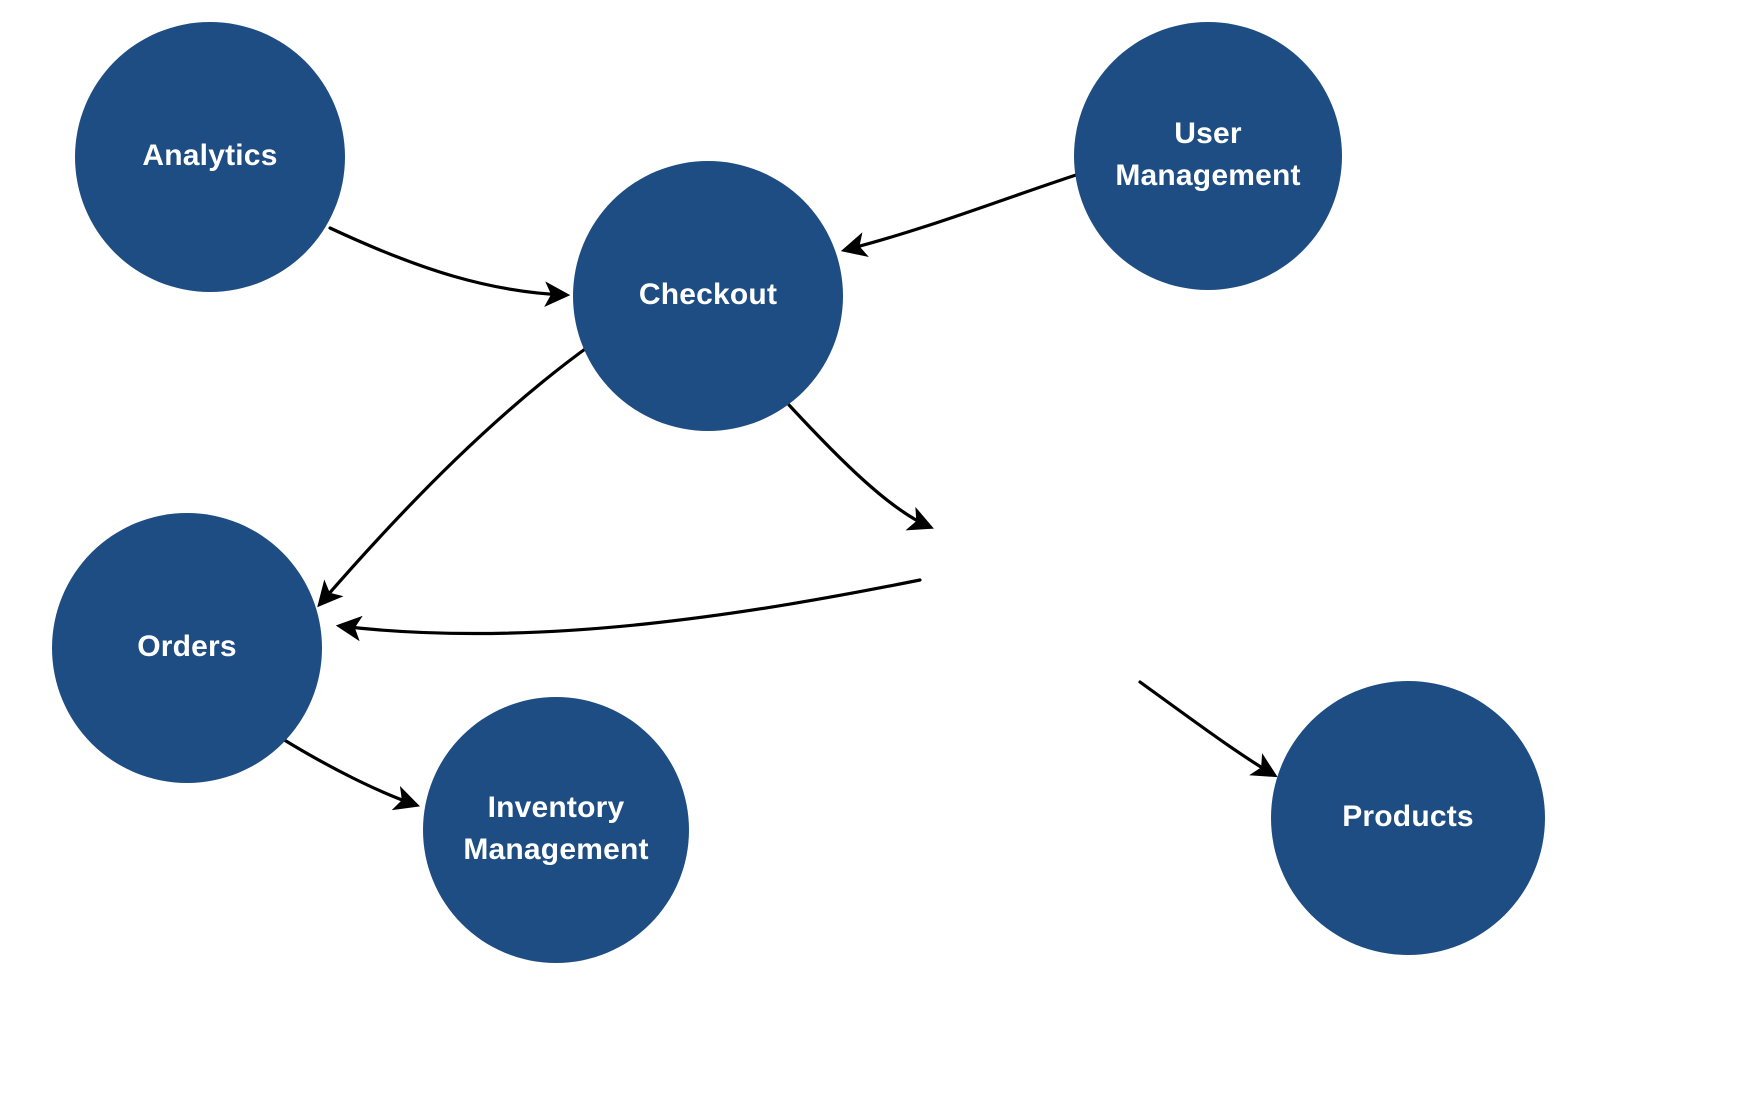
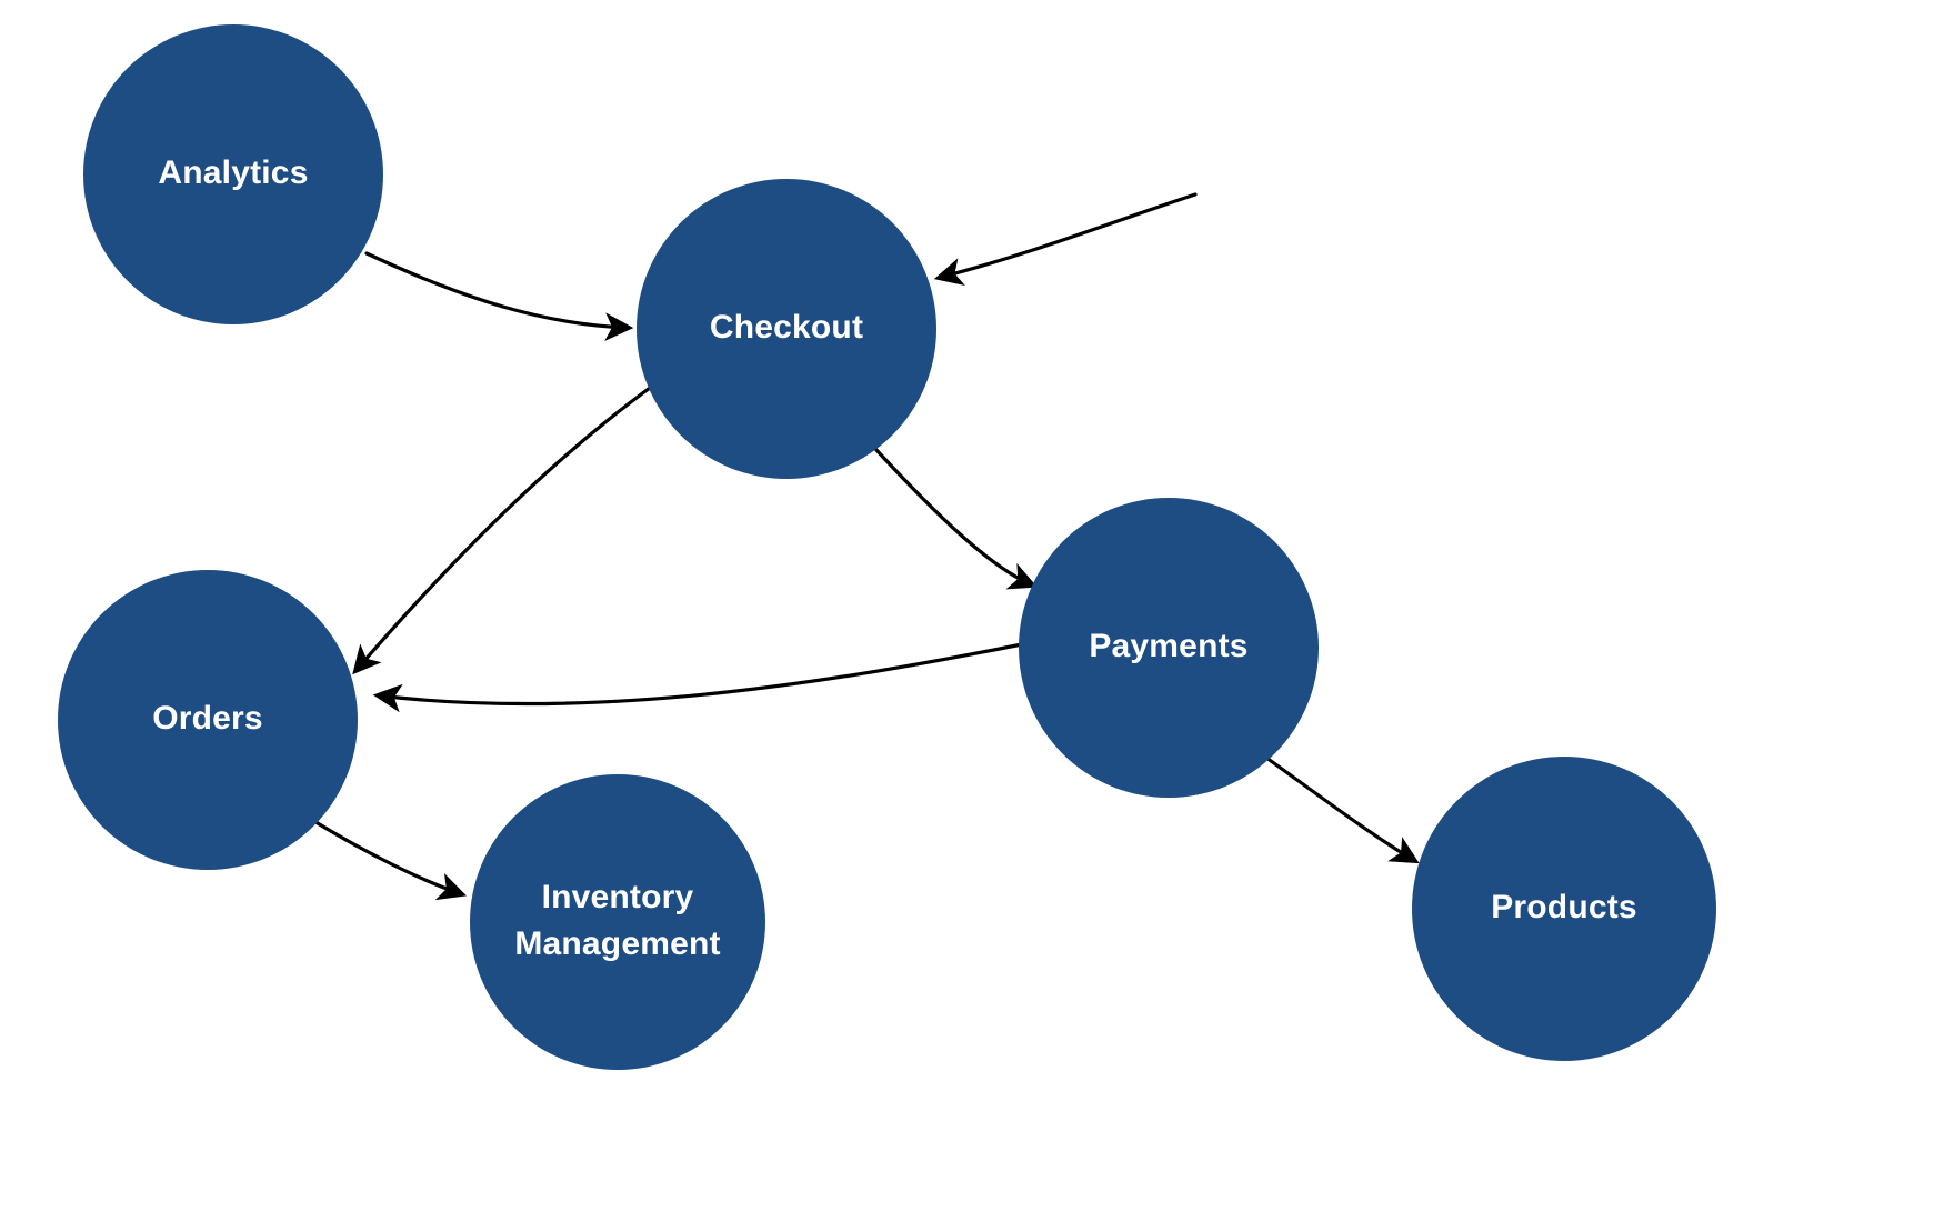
  Analytics
  Checkout
- User Management
  Orders
+ Payments
  Inventory Management
  Products
